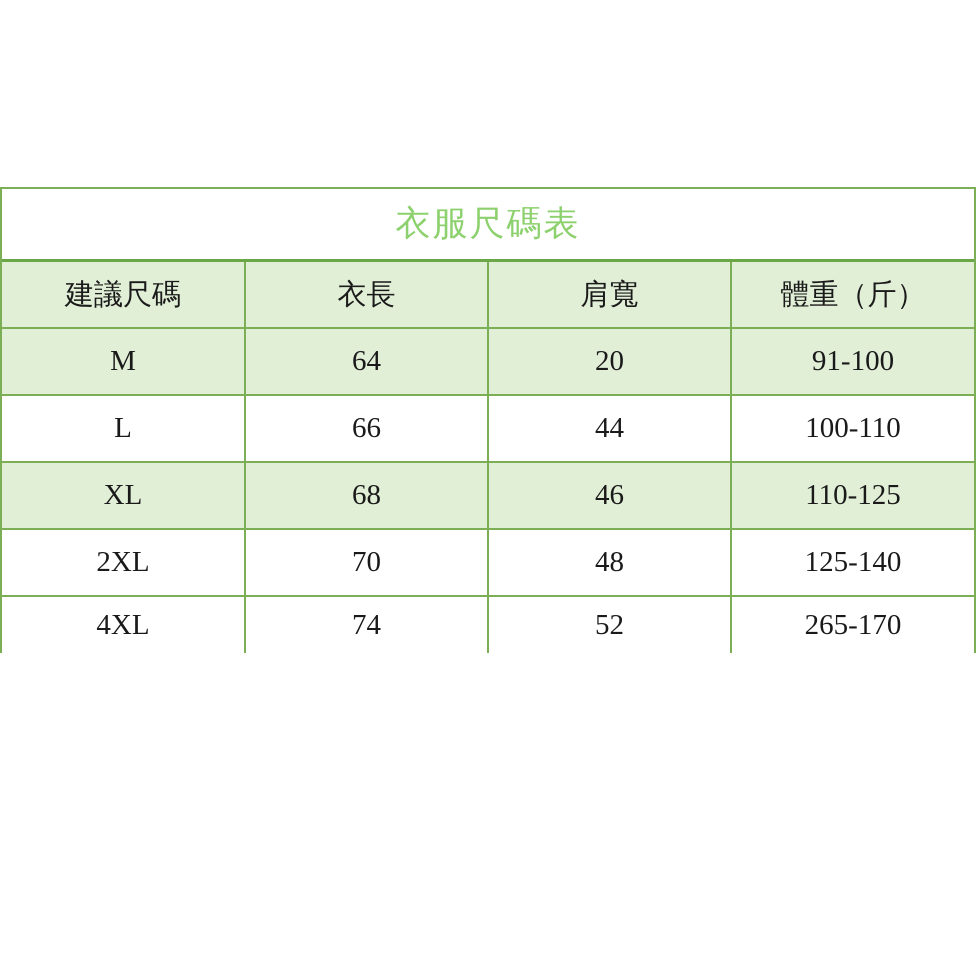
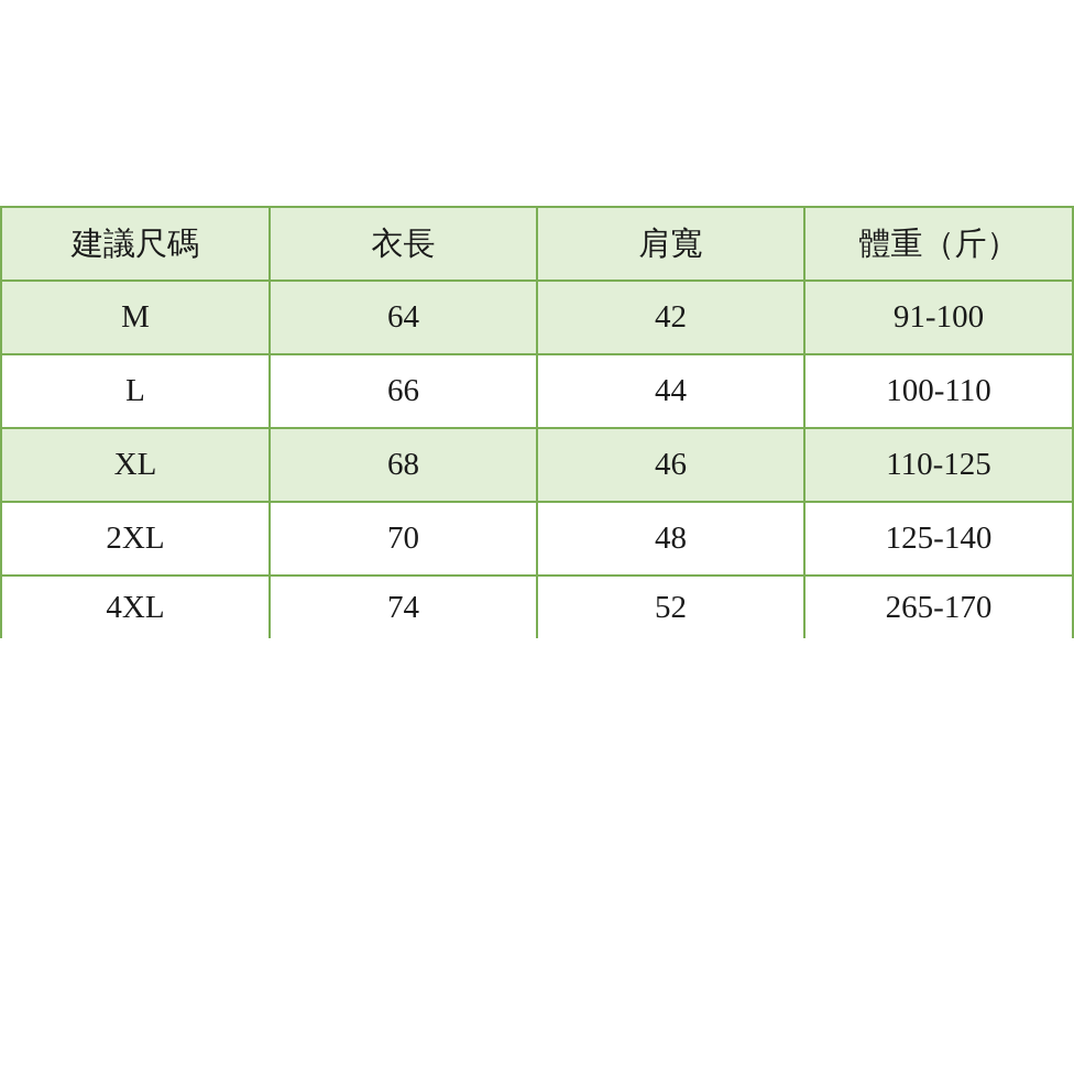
- 衣服尺碼表
  建議尺碼	衣長	肩寬	體重（斤）
- M	64	20	91-100
+ M	64	42	91-100
  L	66	44	100-110
  XL	68	46	110-125
  2XL	70	48	125-140
  4XL	74	52	265-170
